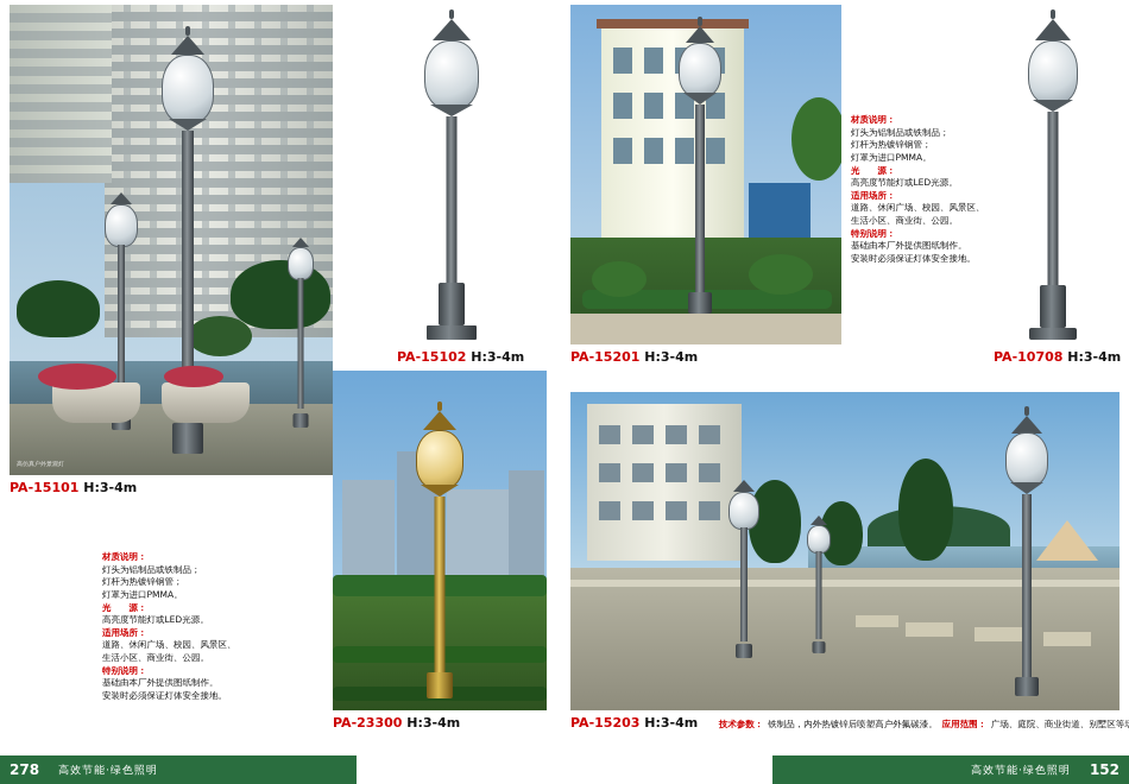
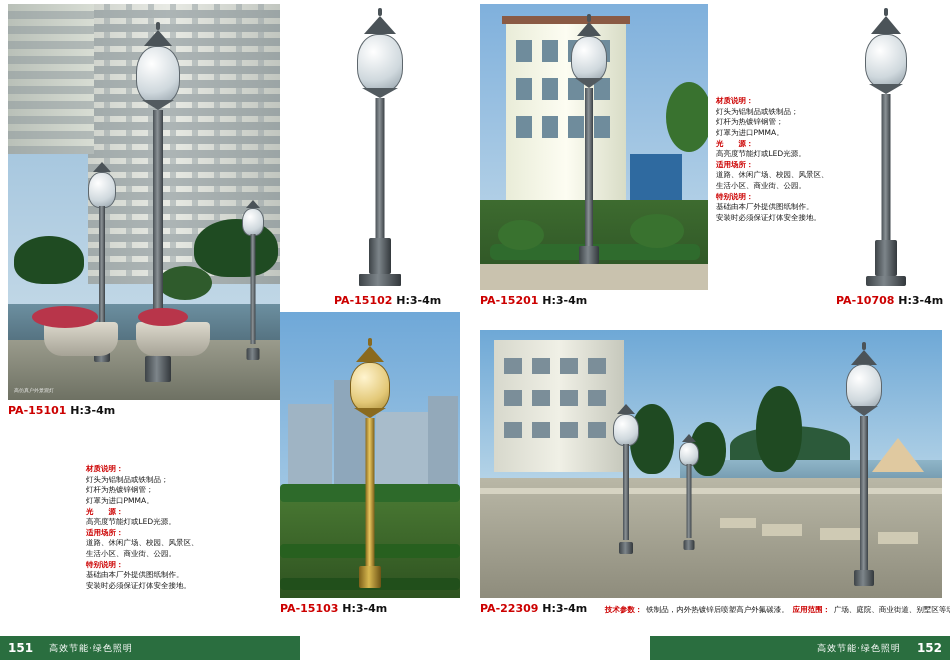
  PA-15101 H:3-4m
  PA-15102 H:3-4m
  PA-15201 H:3-4m
  PA-10708 H:3-4m
  材质说明：
  灯头为铝制品或铁制品；
  灯杆为热镀锌钢管；
  灯罩为进口PMMA。
  光 源：
  高亮度节能灯或LED光源。
  适用场所：
  道路、休闲广场、校园、风景区、
  生活小区、商业街、公园。
  特别说明：
  基础由本厂外提供图纸制作。
  安装时必须保证灯体安全接地。
  材质说明：
  灯头为铝制品或铁制品；
  灯杆为热镀锌钢管；
  灯罩为进口PMMA。
  光 源：
  高亮度节能灯或LED光源。
  适用场所：
  道路、休闲广场、校园、风景区、
  生活小区、商业街、公园。
  特别说明：
  基础由本厂外提供图纸制作。
  安装时必须保证灯体安全接地。
- PA-23300 H:3-4m
+ PA-15103 H:3-4m
- PA-15203 H:3-4m 技术参数： 铁制品，内外热镀锌后喷塑高户外氟碳漆。 应用范围： 广场、庭院、商业街道、别墅区等
+ PA-22309 H:3-4m 技术参数： 铁制品，内外热镀锌后喷塑高户外氟碳漆。 应用范围： 广场、庭院、商业街道、别墅区等
- 278
+ 151
  高效节能·绿色照明
  高效节能·绿色照明
  152
